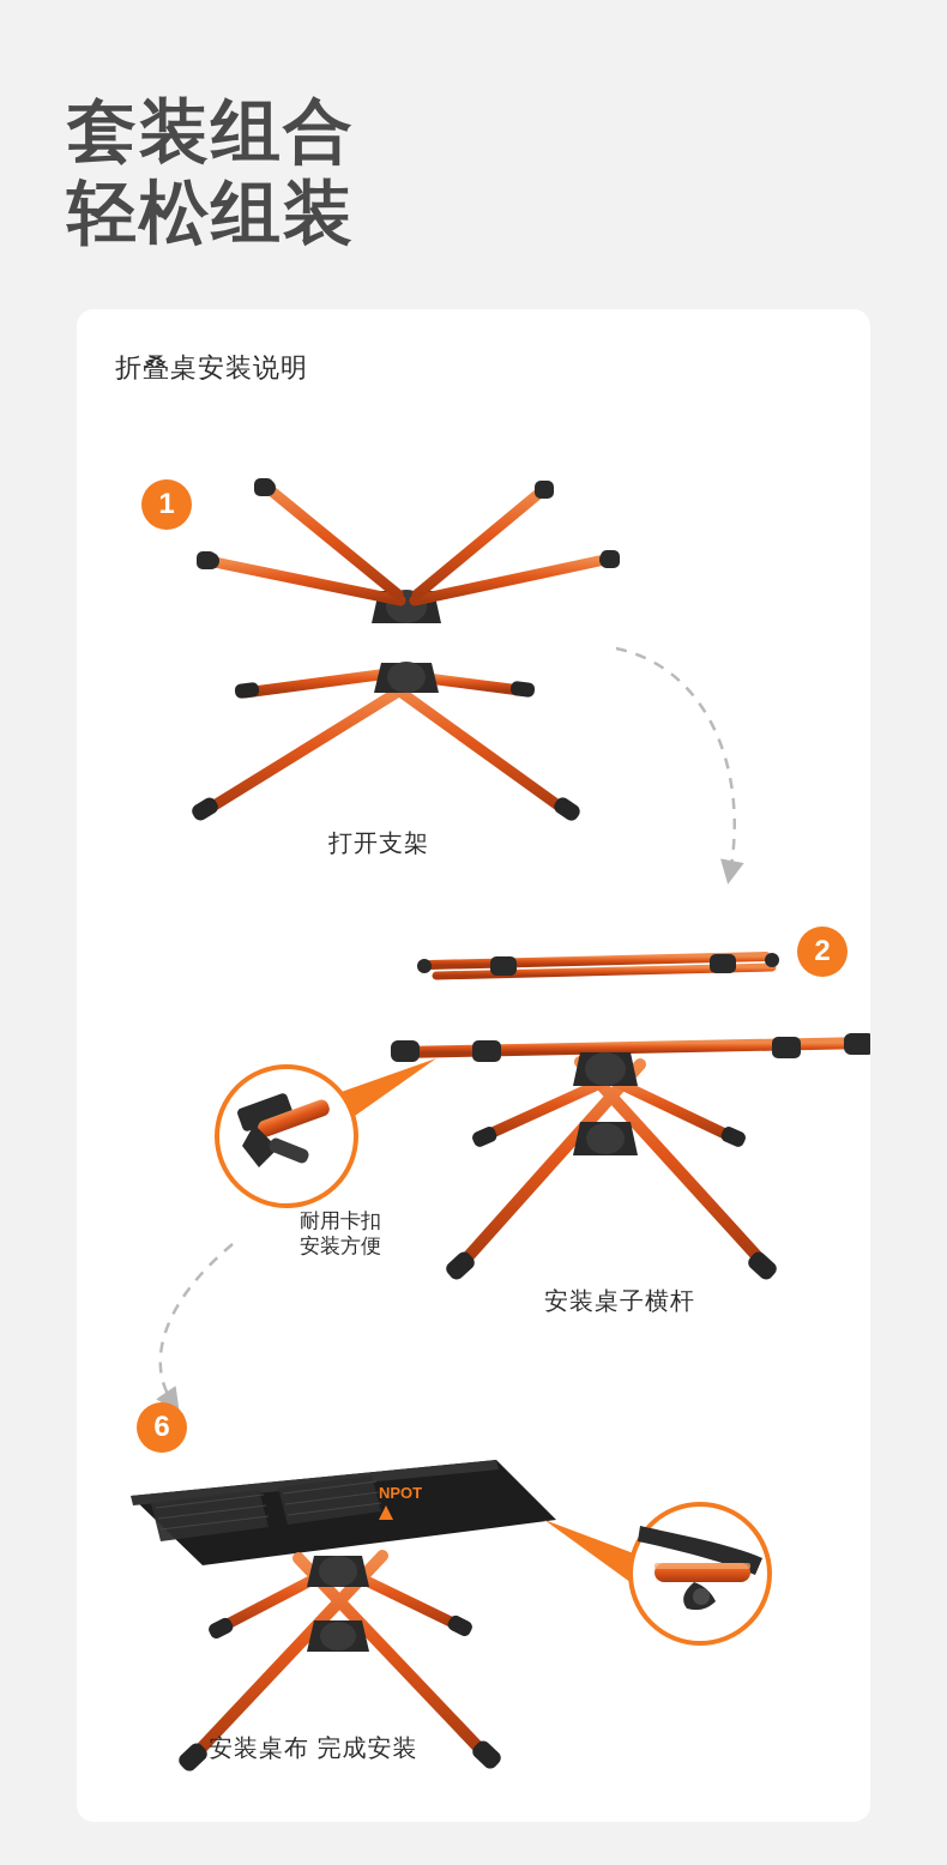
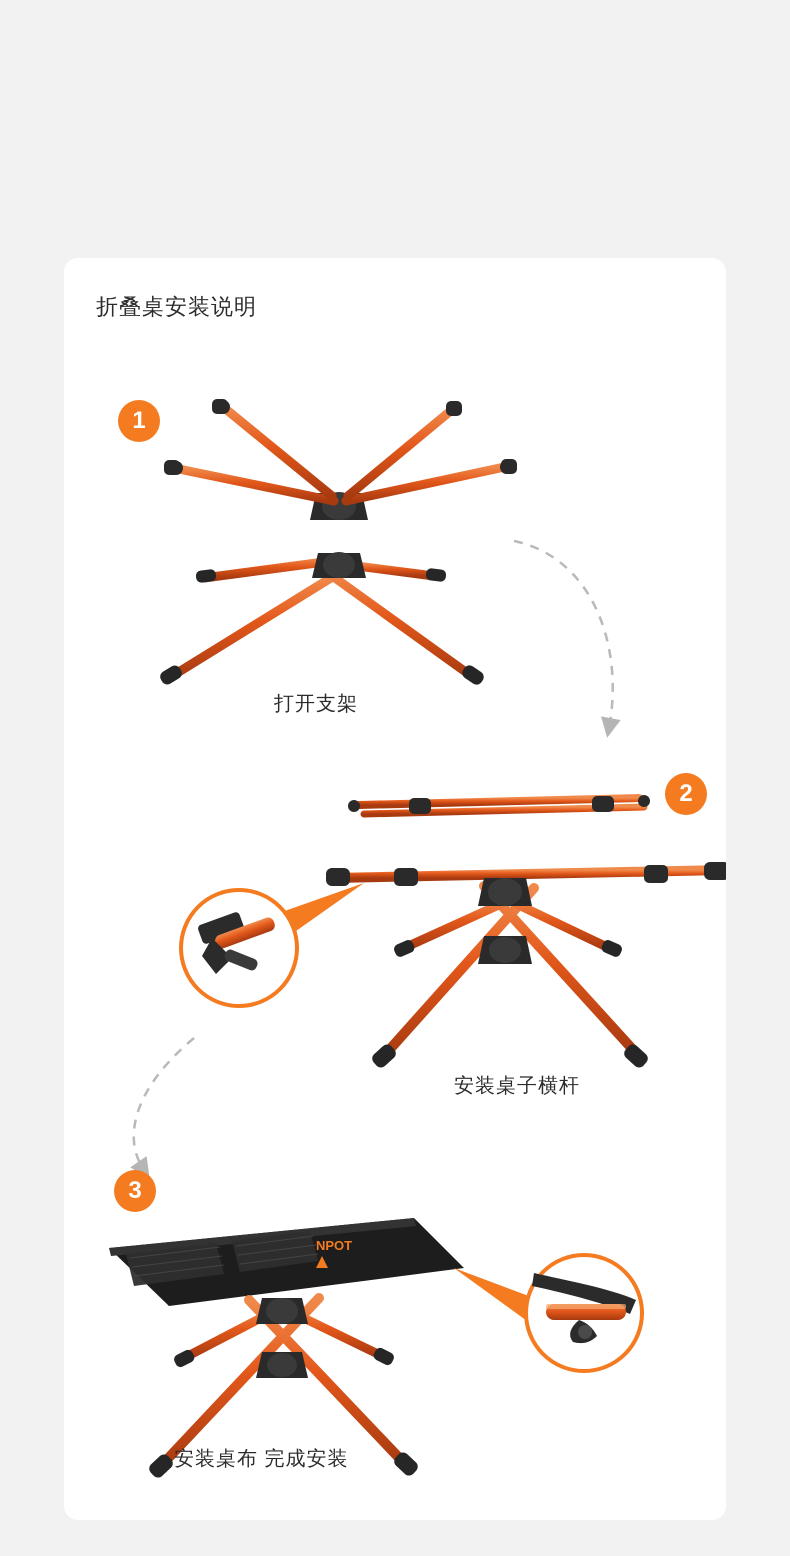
- 套装组合
- 轻松组装
  折叠桌安装说明
  NPOT
  1
  2
- 6
+ 3
  打开支架
  安装桌子横杆
  安装桌布 完成安装
- 耐用卡扣
- 安装方便
